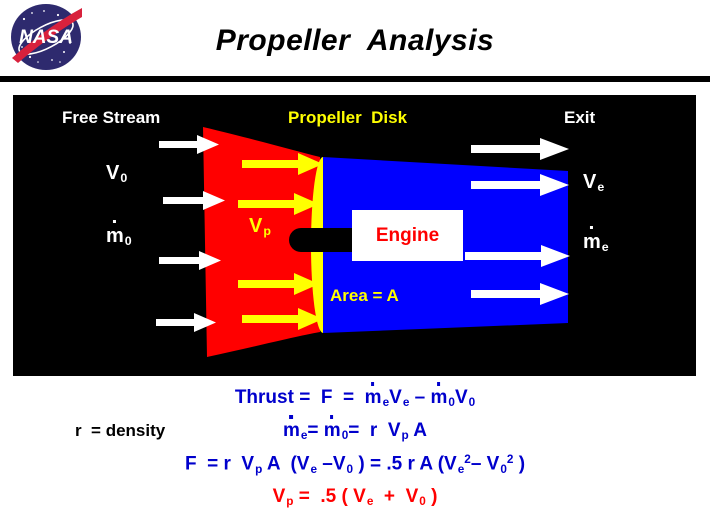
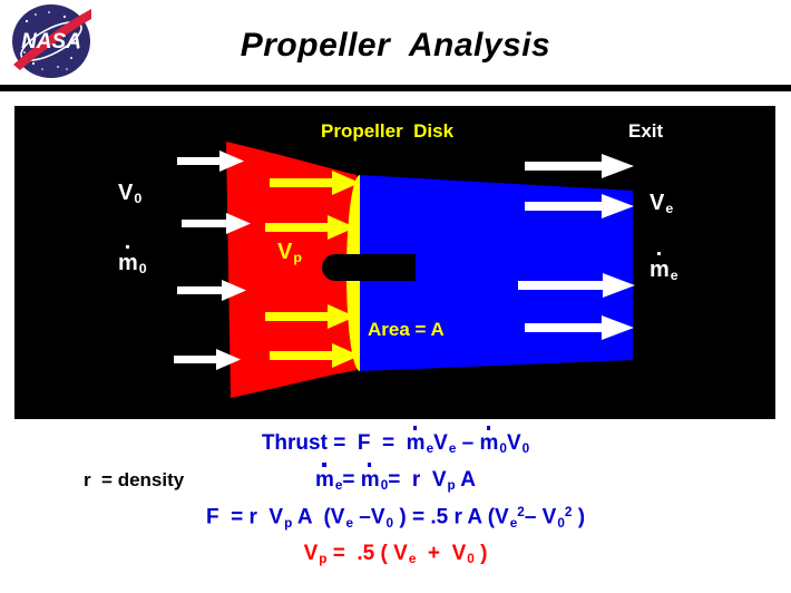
  NASA
  Propeller Analysis
- Engine
- Free Stream
  Propeller Disk
  Exit
  V0
  m0
  Vp
  Area = A
  Ve
  me
  r = density
  Thrust = F = meVe – m0V0
  me= m0= r Vp A
  F = r Vp A (Ve –V0 ) = .5 r A (Ve2– V02 )
  Vp = .5 ( Ve + V0 )
